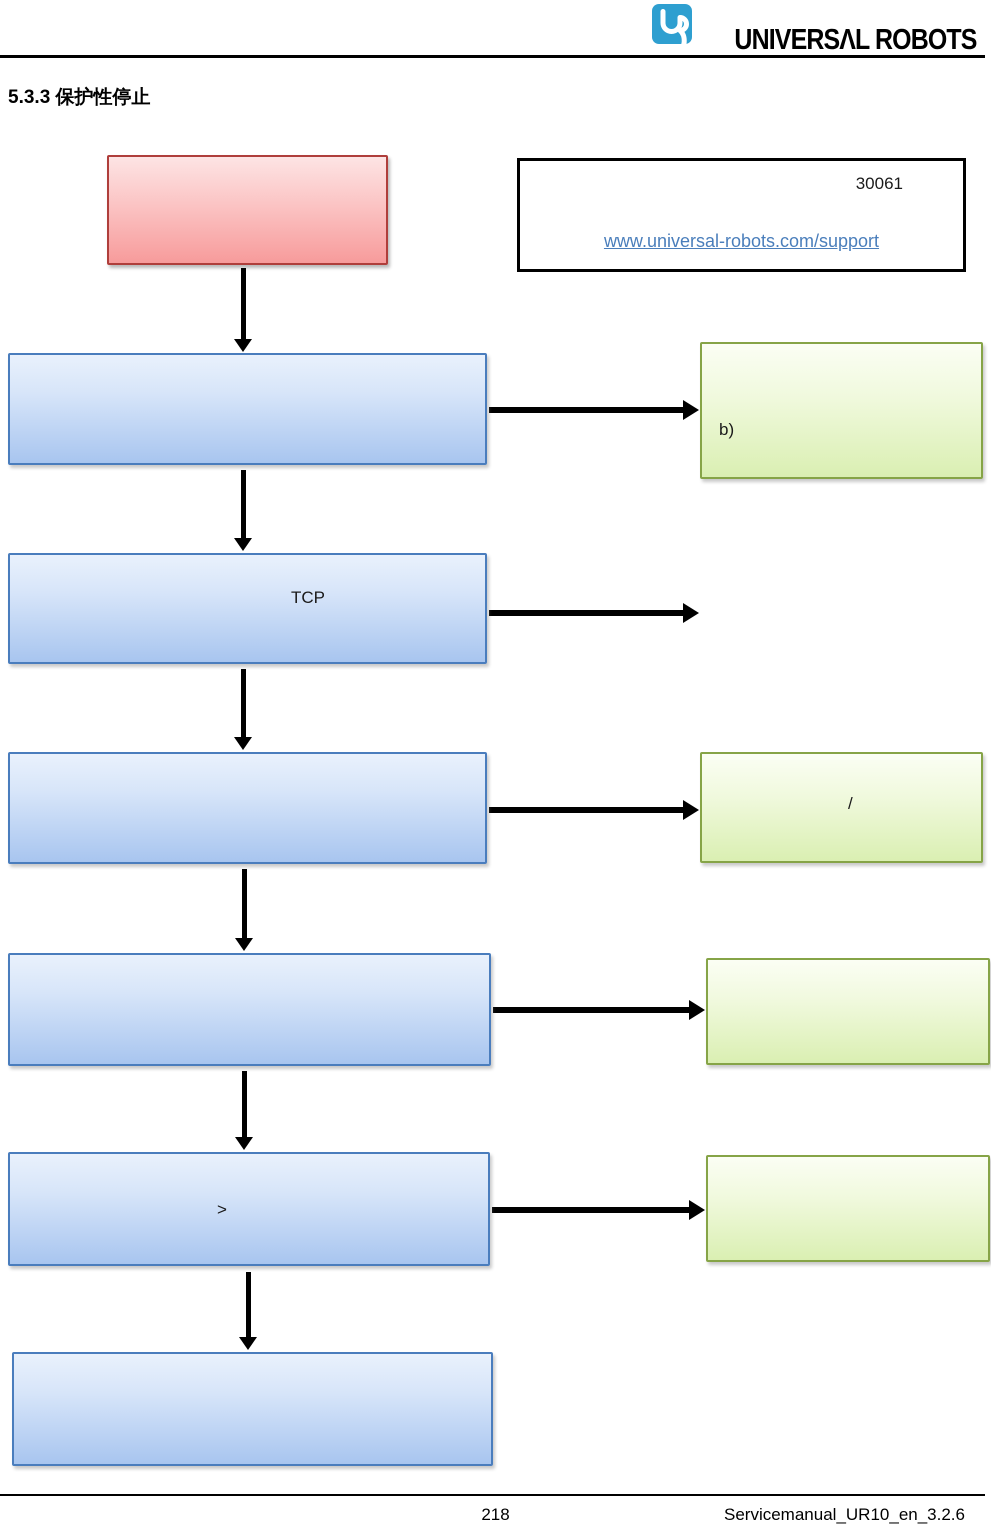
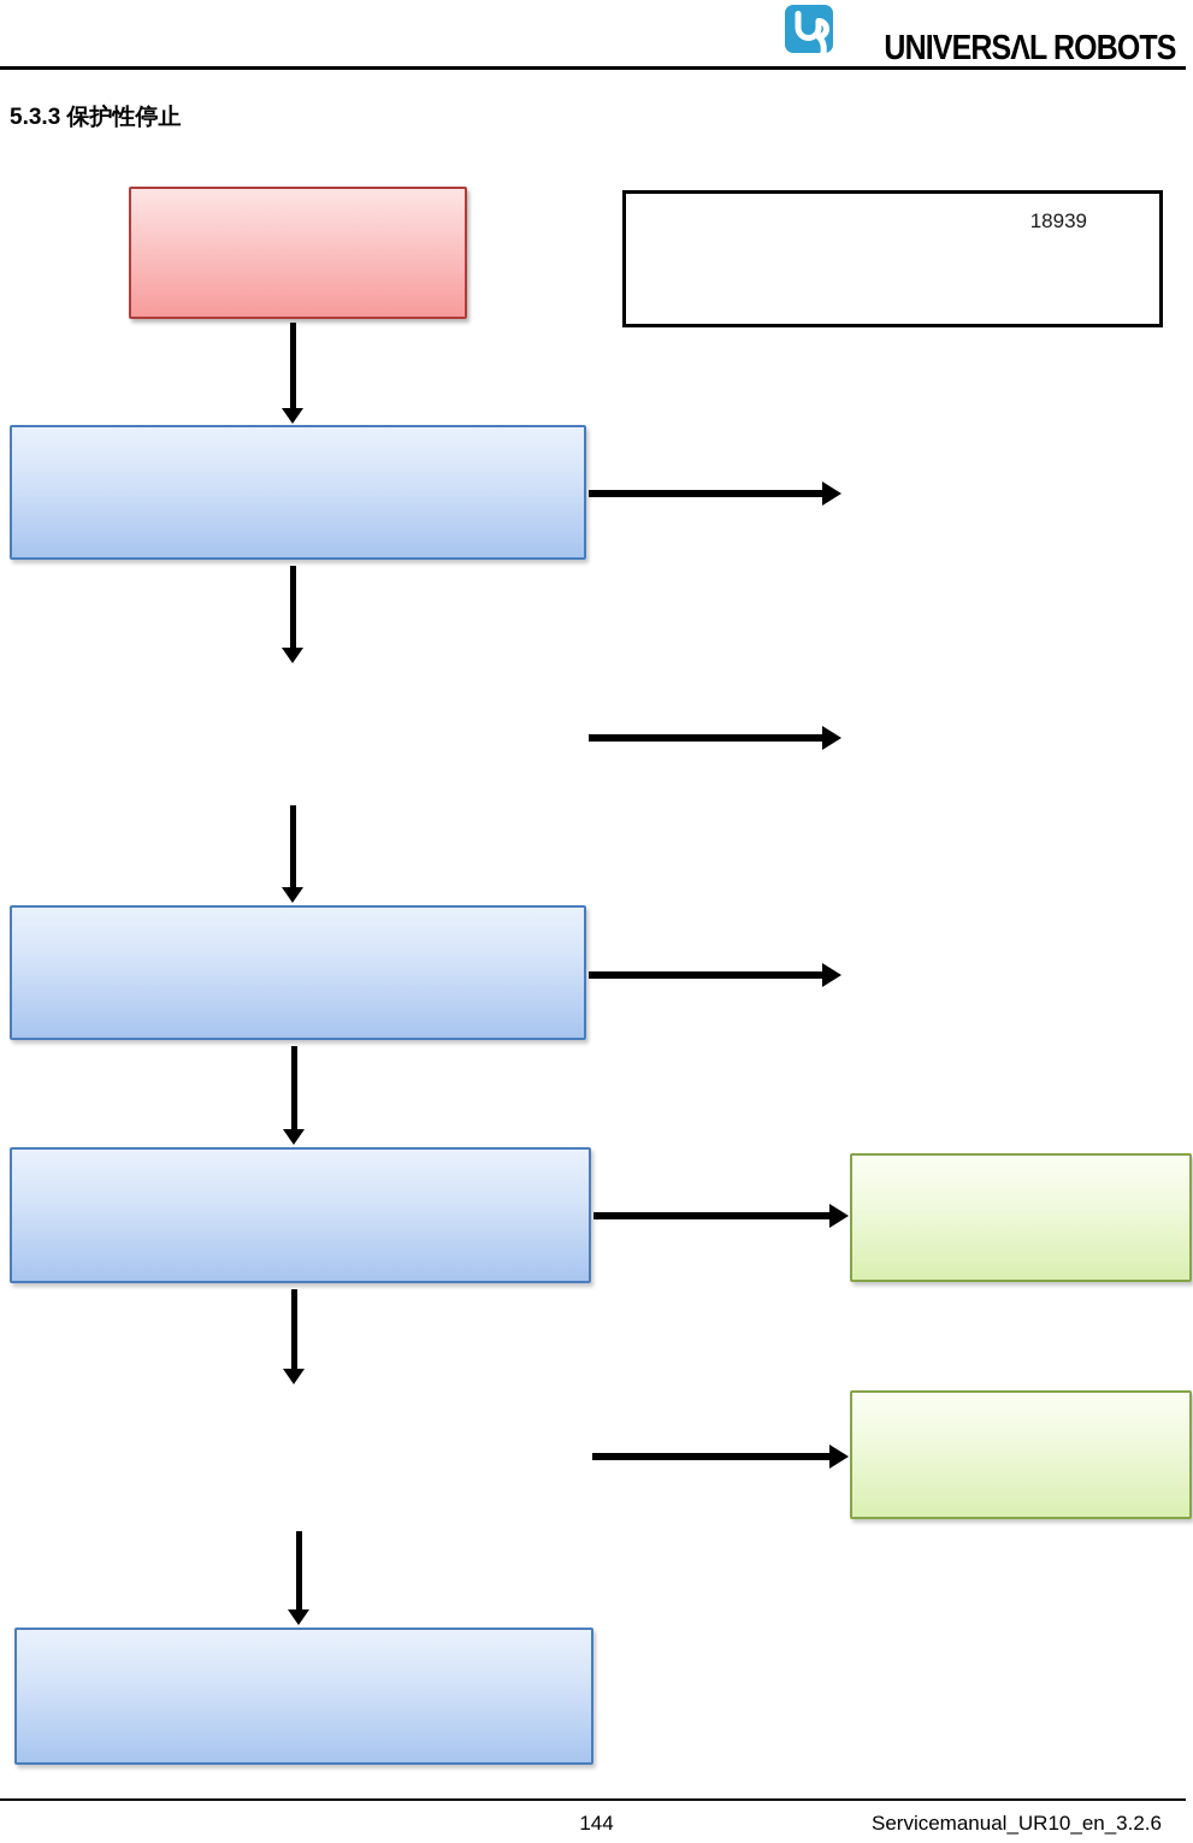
  UNIVERSΛL ROBOTS
  5.3.3 保护性停止
- 30061
+ 18939
- www.universal-robots.com/support
- TCP
- >
- b)
- /
- 218
+ 144
  Servicemanual_UR10_en_3.2.6
